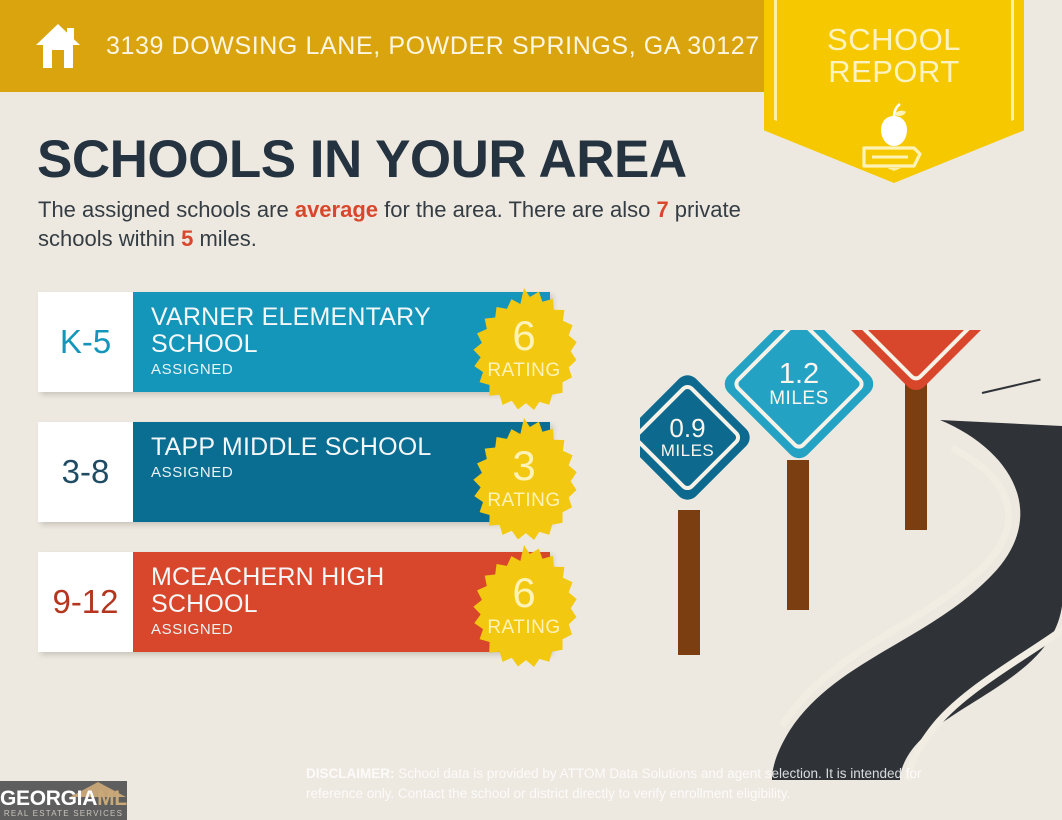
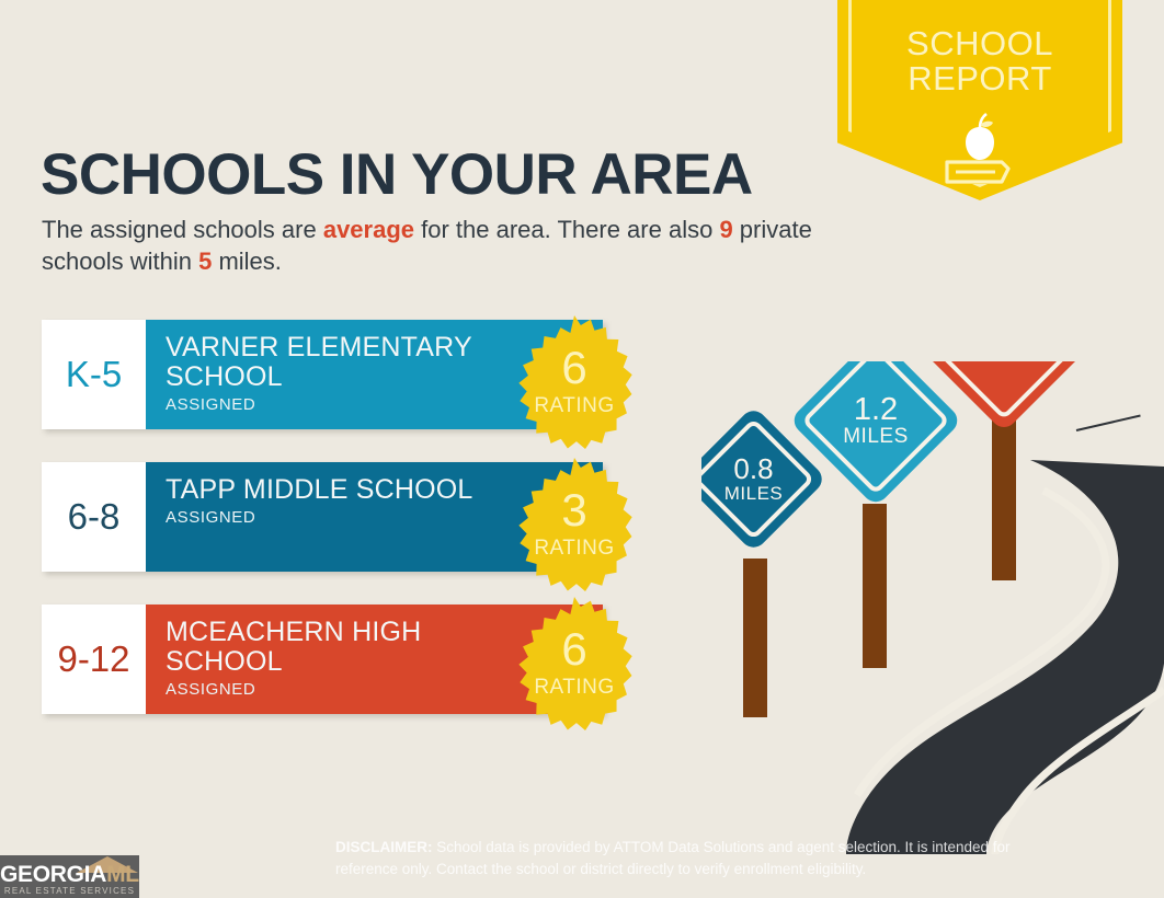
- 3139 DOWSING LANE, POWDER SPRINGS, GA 30127
  SCHOOL
  REPORT
  SCHOOLS IN YOUR AREA
- The assigned schools are average for the area. There are also 7 private schools within 5 miles.
+ The assigned schools are average for the area. There are also 9 private schools within 5 miles.
  K-5
  VARNER ELEMENTARY SCHOOL
  ASSIGNED
  6
  RATING
- 3-8
+ 6-8
  TAPP MIDDLE SCHOOL
  ASSIGNED
  3
  RATING
  9-12
  MCEACHERN HIGH SCHOOL
  ASSIGNED
  6
  RATING
- 0.9
+ 0.8
  MILES
  1.2
  MILES
  DISCLAIMER: School data is provided by ATTOM Data Solutions and agent selection. It is intended for reference only. Contact the school or district directly to verify enrollment eligibility.
  GEORGIAML
  REAL ESTATE SERVICES
